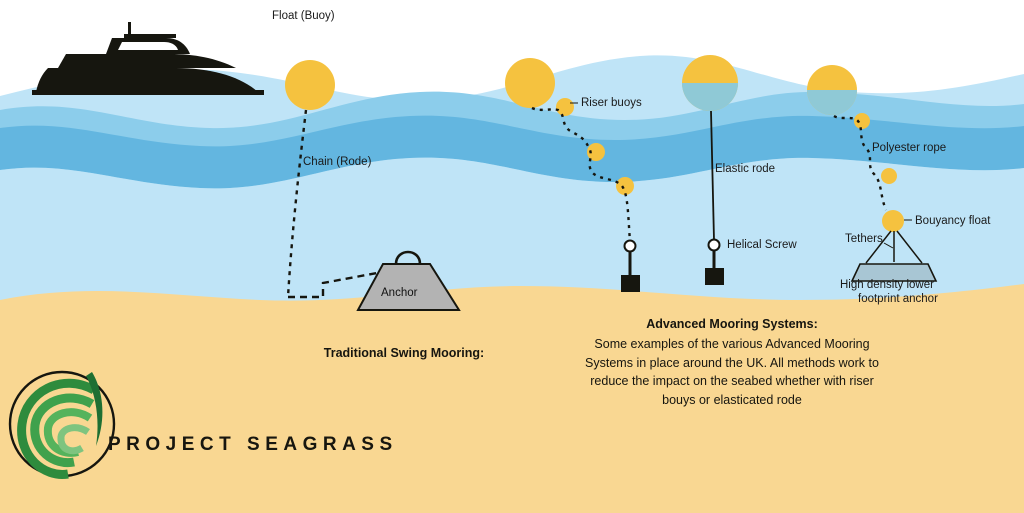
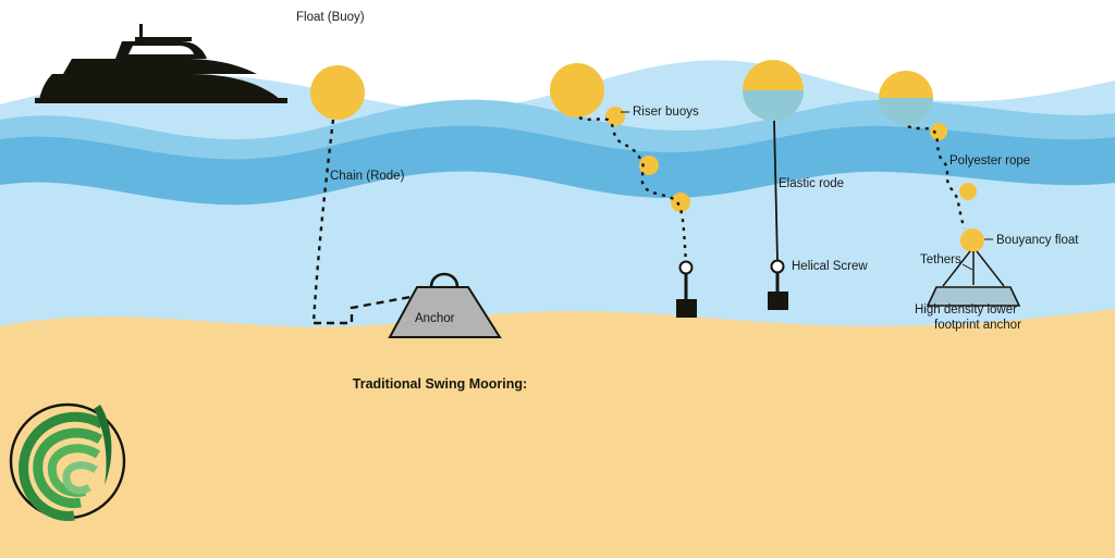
  Float (Buoy)
  Chain (Rode)
  Riser buoys
  Elastic rode
  Helical Screw
  Polyester rope
  Bouyancy float
  Tethers
  Anchor
  High density lower
  footprint anchor
  Traditional Swing Mooring:
- Advanced Mooring Systems:
- Some examples of the various Advanced Mooring Systems in place around the UK. All methods work to reduce the impact on the seabed whether with riser bouys or elasticated rode
- PROJECT SEAGRASS
